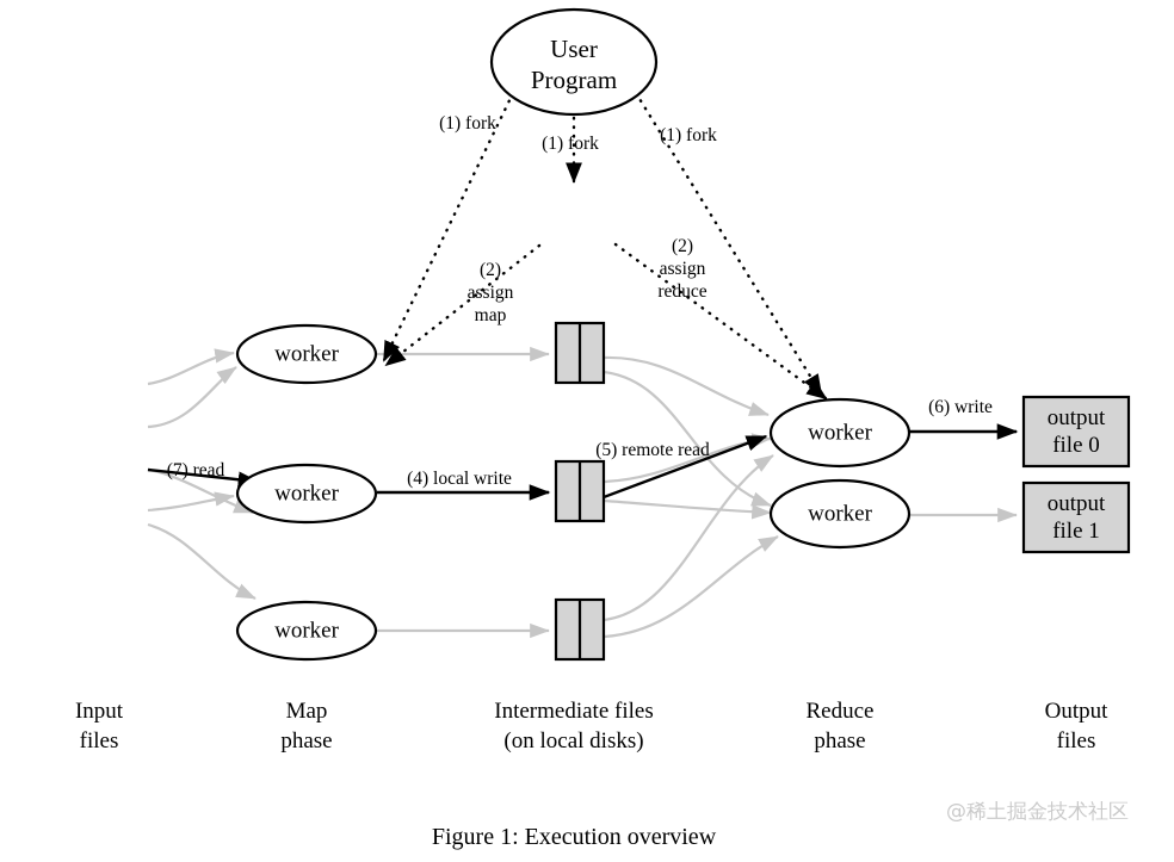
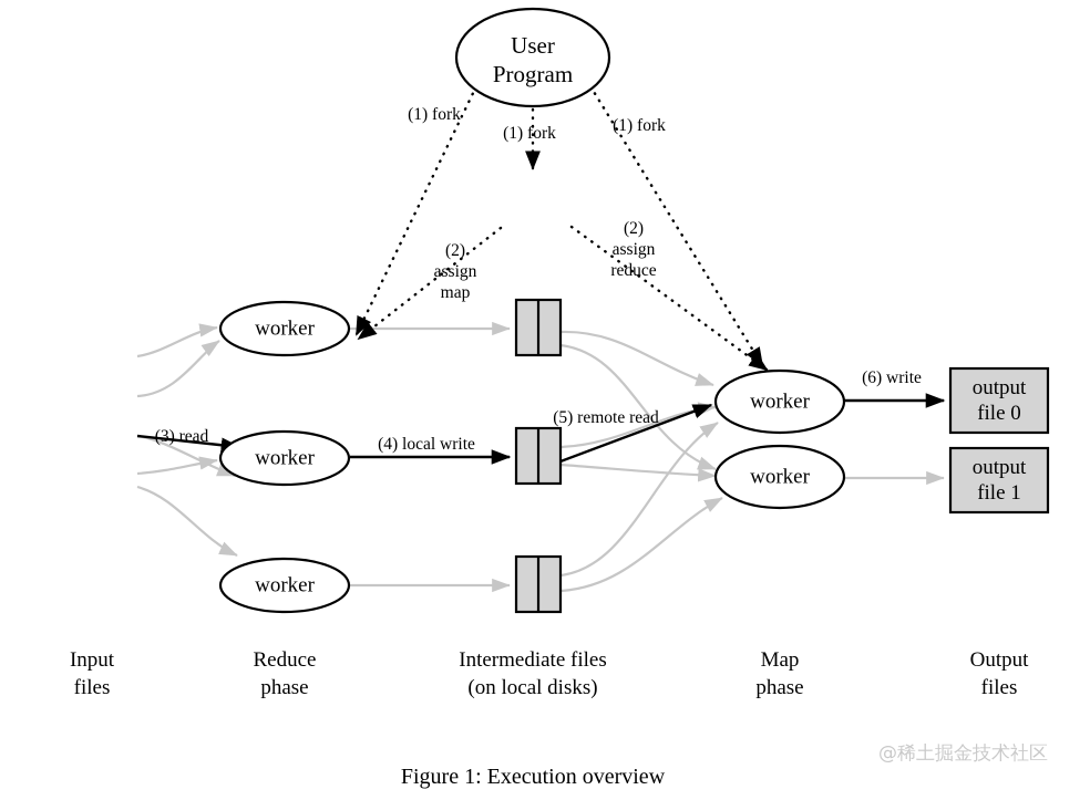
  output
  file 0
  output
  file 1
  User
  Program
  worker
  worker
  worker
  worker
  worker
  (1) fork
  (1) fork
  (1) fork
  (2)
  assign
  map
  (2)
  assign
  reduce
- (7) read
+ (3) read
  (4) local write
  (5) remote read
  (6) write
  Input
  files
- Map
+ Reduce
  phase
  Intermediate files
  (on local disks)
- Reduce
+ Map
  phase
  Output
  files
  Figure 1: Execution overview
  @稀土掘金技术社区
